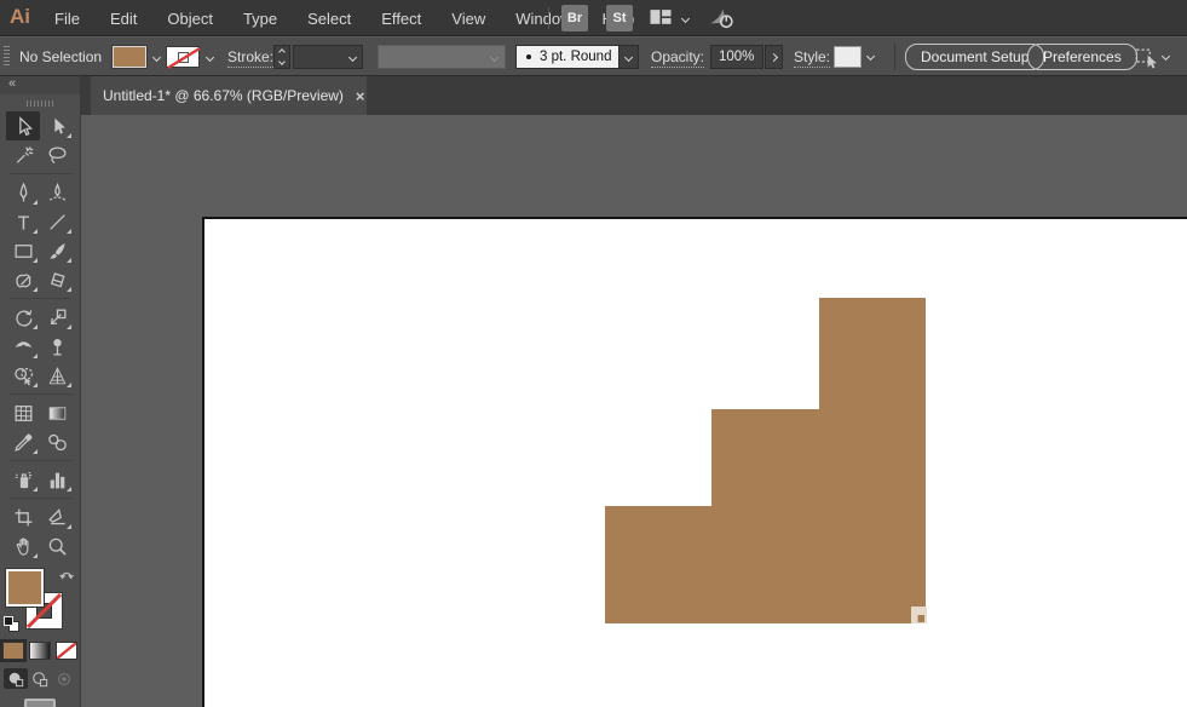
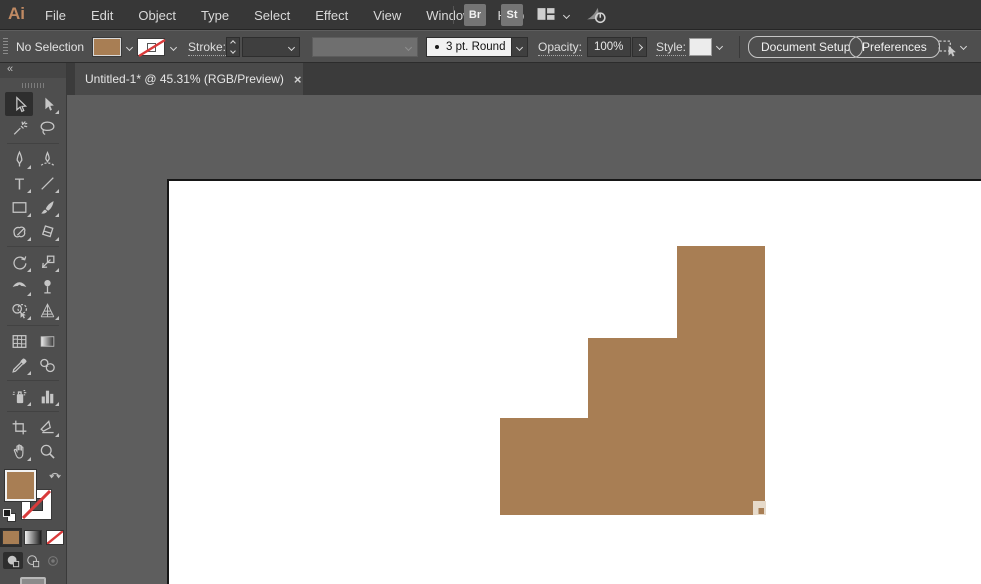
  Ai
  File
  Edit
  Object
  Type
  Select
  Effect
  View
  Br
  St
  No Selection
  Stroke:
  3 pt. Round
  Opacity:
  100%
  Style:
  Document Setup
  Preferences
- Untitled-1* @ 66.67% (RGB/Preview)
+ Untitled-1* @ 45.31% (RGB/Preview)
  ×
  «
  T
